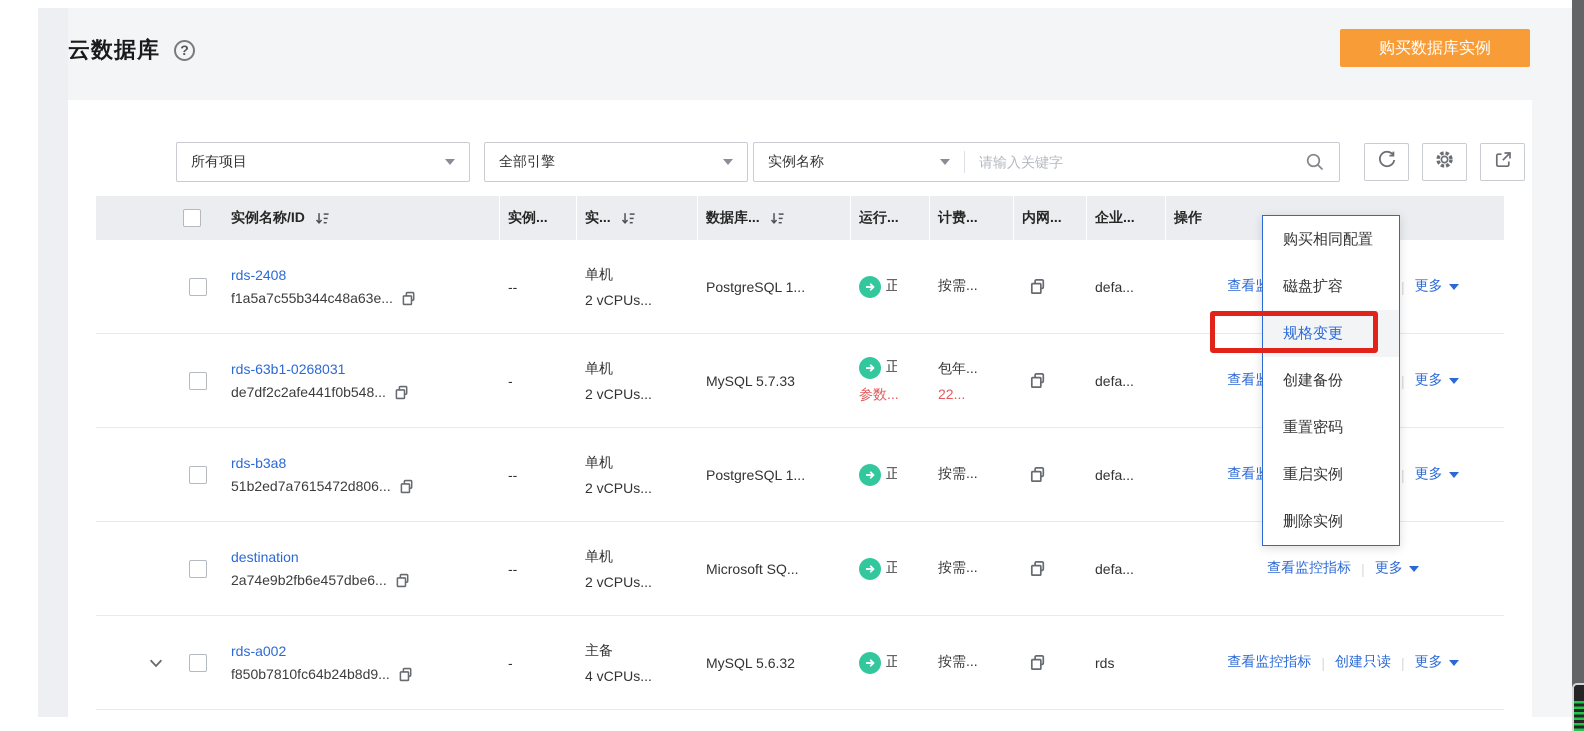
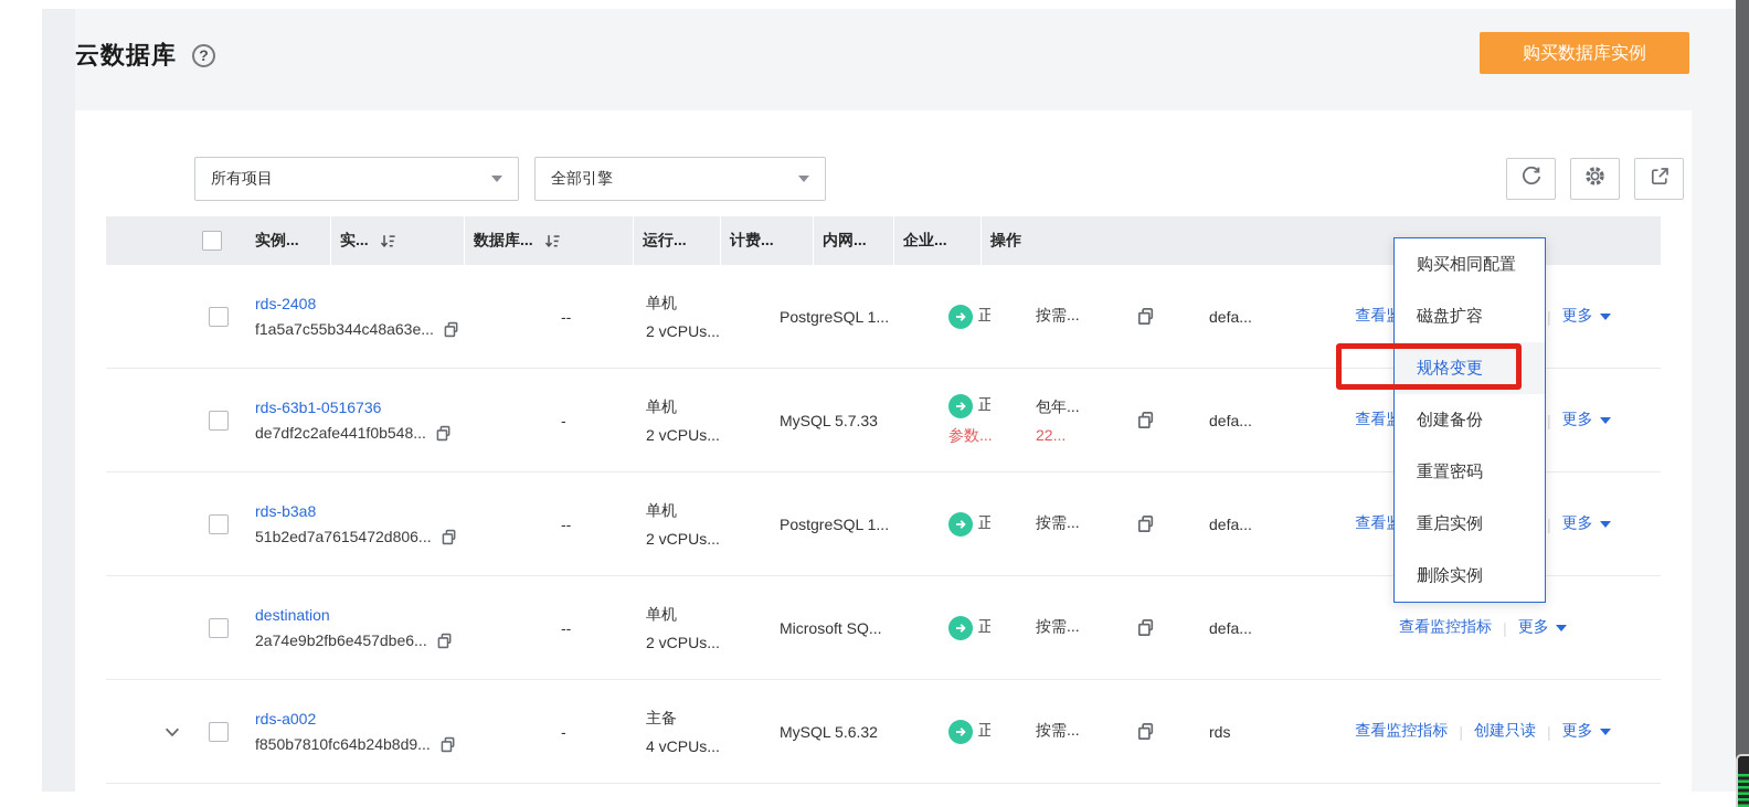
  云数据库
  ?
  购买数据库实例
  所有项目
  全部引擎
- 实例名称
- 请输入关键字
- 实例名称/ID
  实例...
  实...
  数据库...
  运行...
  计费...
  内网...
  企业...
  操作
  rds-2408
  f1a5a7c55b344c48a63e...
  --
  单机
  2 vCPUs...
  PostgreSQL 1...
  正
  按需...
  defa...
  |
  更多
- rds-63b1-0268031
+ rds-63b1-0516736
  de7df2c2afe441f0b548...
  -
  单机
  2 vCPUs...
  MySQL 5.7.33
  正
  参数...
  包年...
  22...
  defa...
  |
  更多
  rds-b3a8
  51b2ed7a7615472d806...
  --
  单机
  2 vCPUs...
  PostgreSQL 1...
  正
  按需...
  defa...
  |
  更多
  destination
  2a74e9b2fb6e457dbe6...
  --
  单机
  2 vCPUs...
  Microsoft SQ...
  正
  按需...
  defa...
  查看监控指标
  |
  更多
  rds-a002
  f850b7810fc64b24b8d9...
  -
  主备
  4 vCPUs...
  MySQL 5.6.32
  正
  按需...
  rds
  查看监控指标
  |
  创建只读
  |
  更多
  购买相同配置
  磁盘扩容
  规格变更
  创建备份
  重置密码
  重启实例
  删除实例
